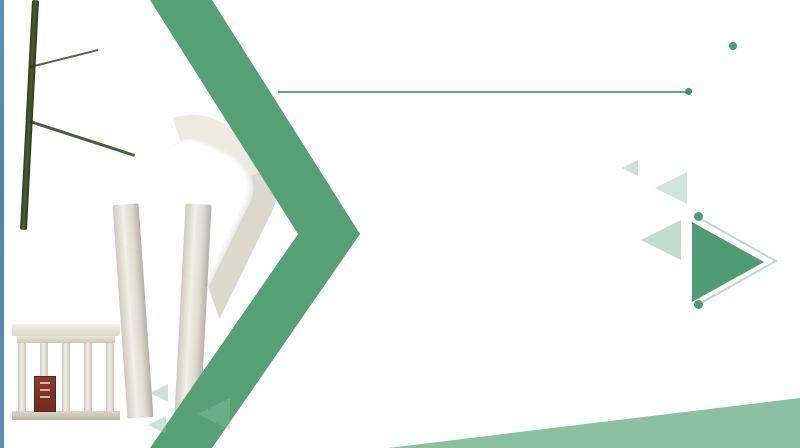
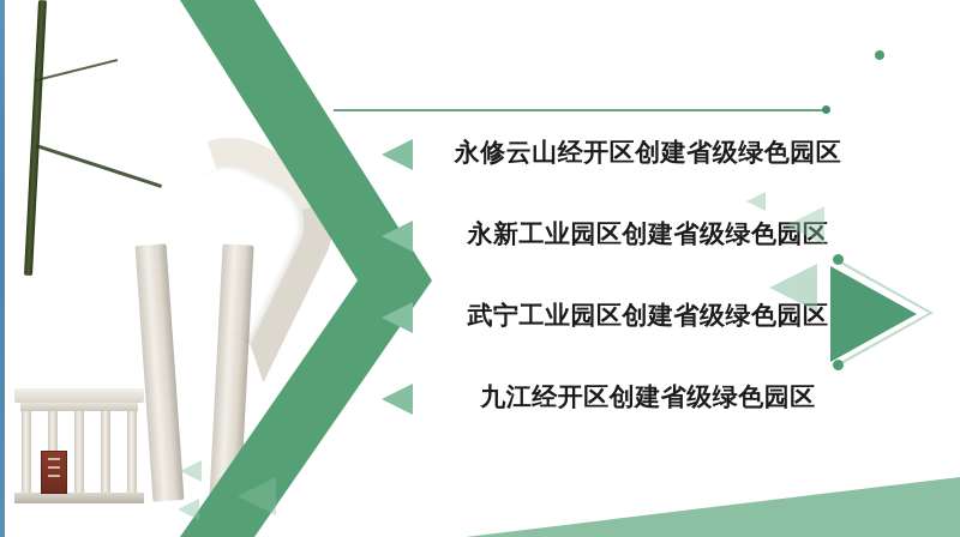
+ 永修云山经开区创建省级绿色园区
+ 永新工业园区创建省级绿色园区
+ 武宁工业园区创建省级绿色园区
+ 九江经开区创建省级绿色园区
